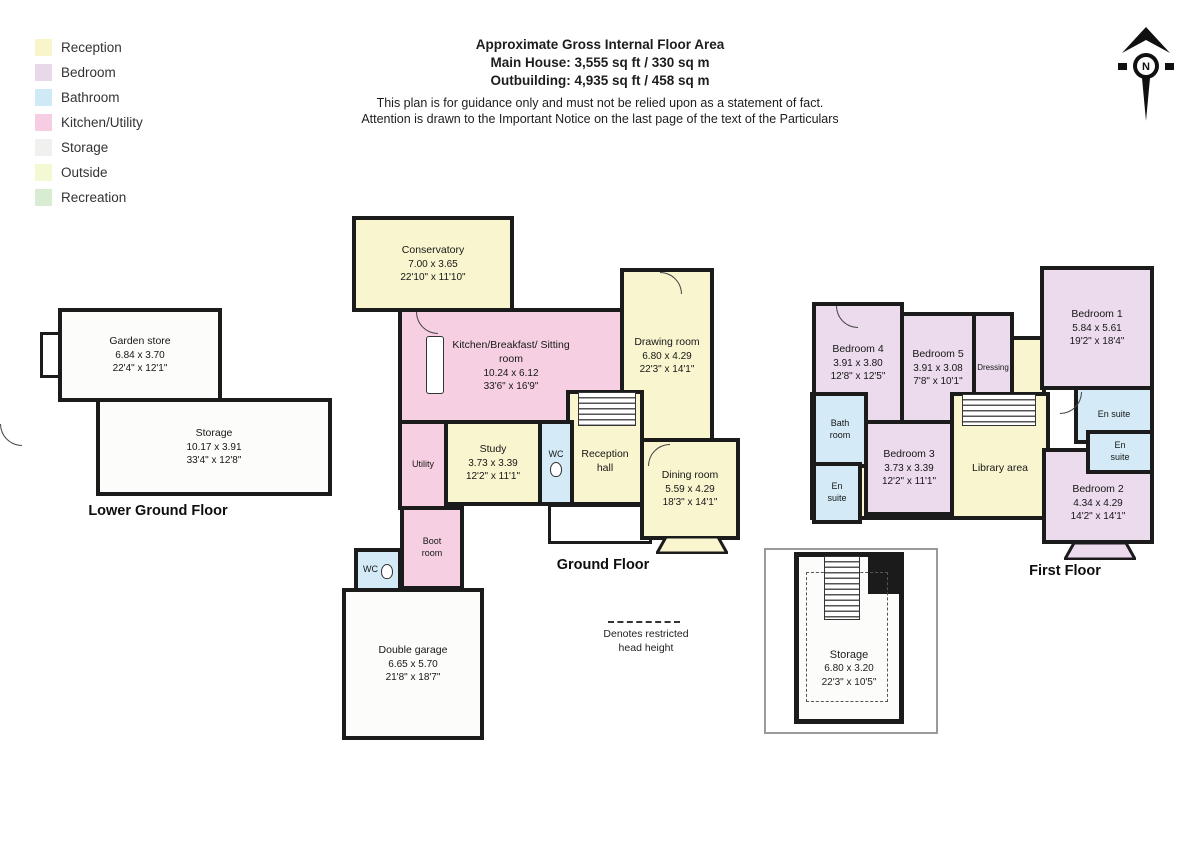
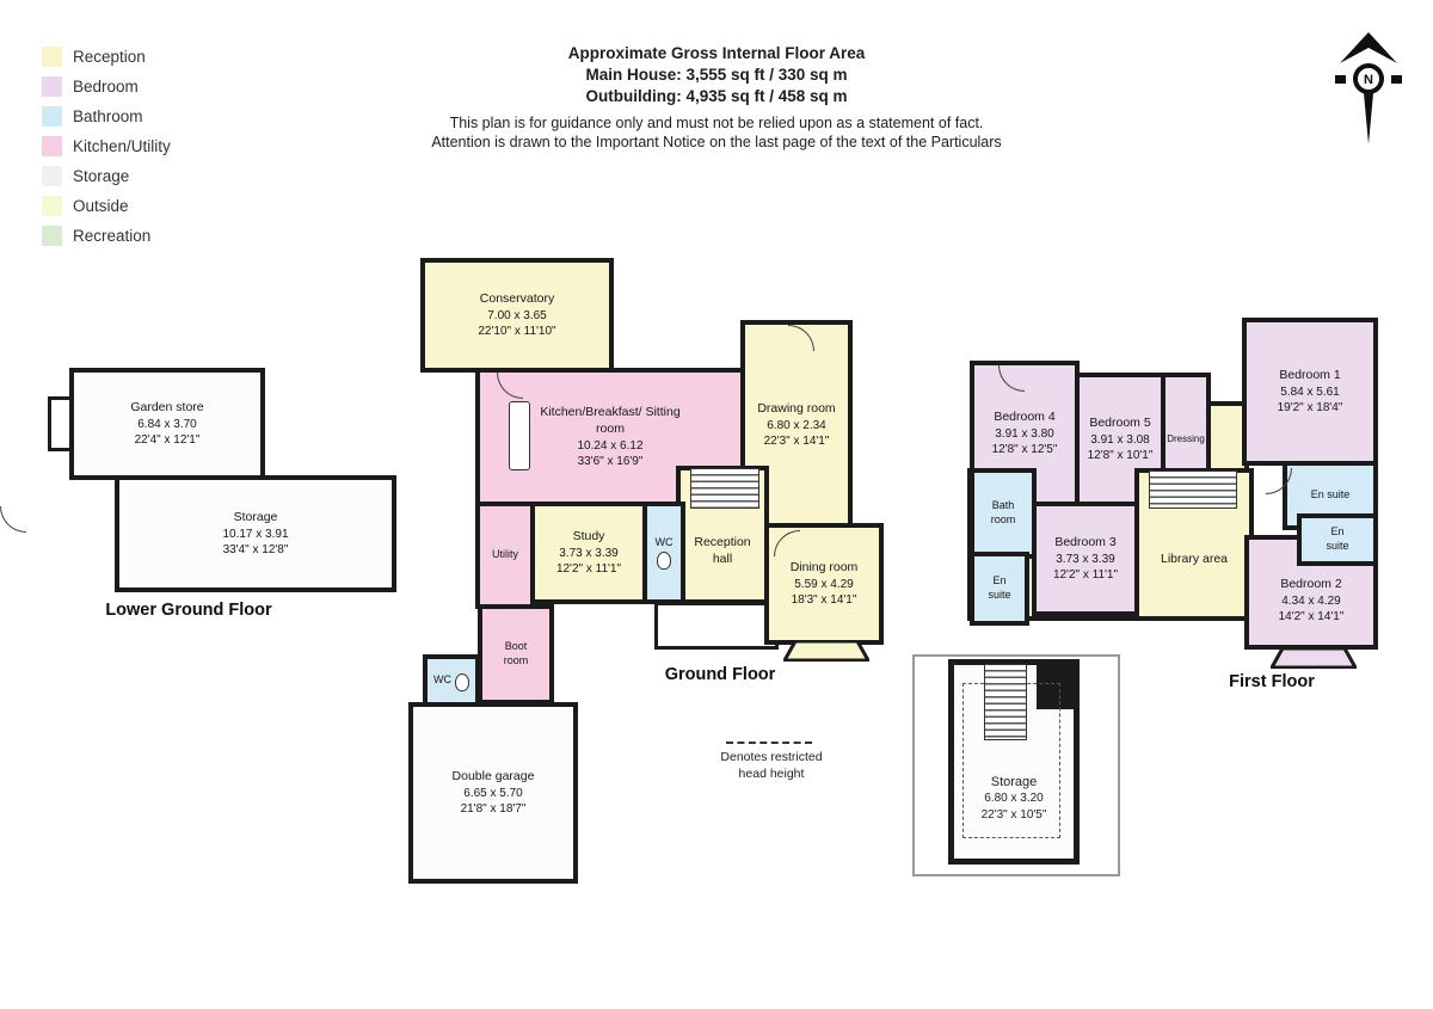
  Reception
  Bedroom
  Bathroom
  Kitchen/Utility
  Storage
  Outside
  Recreation
  Approximate Gross Internal Floor Area
  Main House: 3,555 sq ft / 330 sq m
  Outbuilding: 4,935 sq ft / 458 sq m
  This plan is for guidance only and must not be relied upon as a statement of fact.
  Attention is drawn to the Important Notice on the last page of the text of the Particulars
  N
  Garden store
  6.84 x 3.70
  22'4" x 12'1"
  Storage
  10.17 x 3.91
  33'4" x 12'8"
  Lower Ground Floor
  Conservatory
  7.00 x 3.65
  22'10" x 11'10"
  Kitchen/Breakfast/ Sitting room
  10.24 x 6.12
  33'6" x 16'9"
  Drawing room
- 6.80 x 4.29
+ 6.80 x 2.34
  22'3" x 14'1"
  Reception hall
  Study
  3.73 x 3.39
  12'2" x 11'1"
  WC
  Dining room
  5.59 x 4.29
  18'3" x 14'1"
  Utility
  Boot room
  WC
  Double garage
  6.65 x 5.70
  21'8" x 18'7"
  Ground Floor
  Bedroom 4
  3.91 x 3.80
  12'8" x 12'5"
  Bedroom 5
  3.91 x 3.08
- 7'8" x 10'1"
+ 12'8" x 10'1"
  Dressing
  Bedroom 1
  5.84 x 5.61
  19'2" x 18'4"
  En suite
  Bath room
  En suite
  Bedroom 3
  3.73 x 3.39
  12'2" x 11'1"
  Library area
  Bedroom 2
  4.34 x 4.29
  14'2" x 14'1"
  En suite
  First Floor
  Storage
  6.80 x 3.20
  22'3" x 10'5"
  Denotes restricted
  head height
